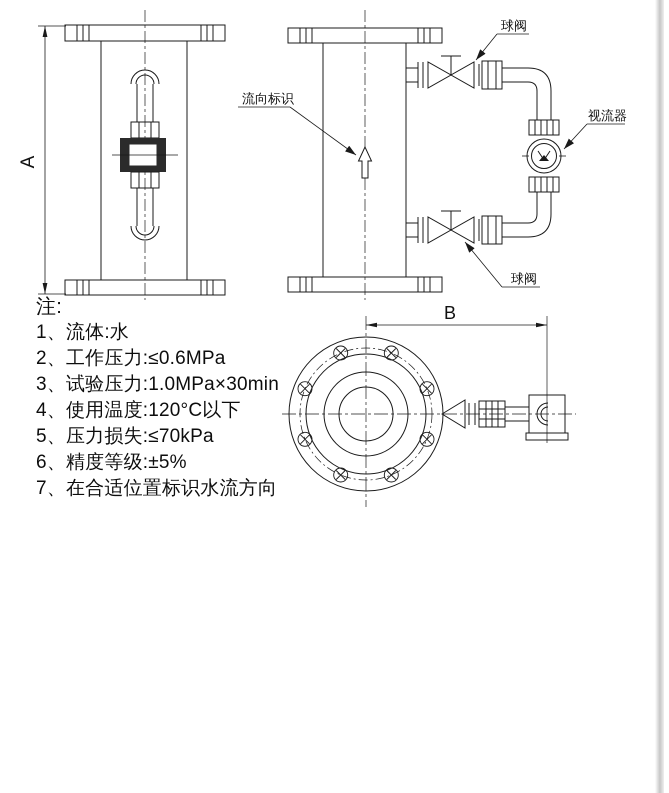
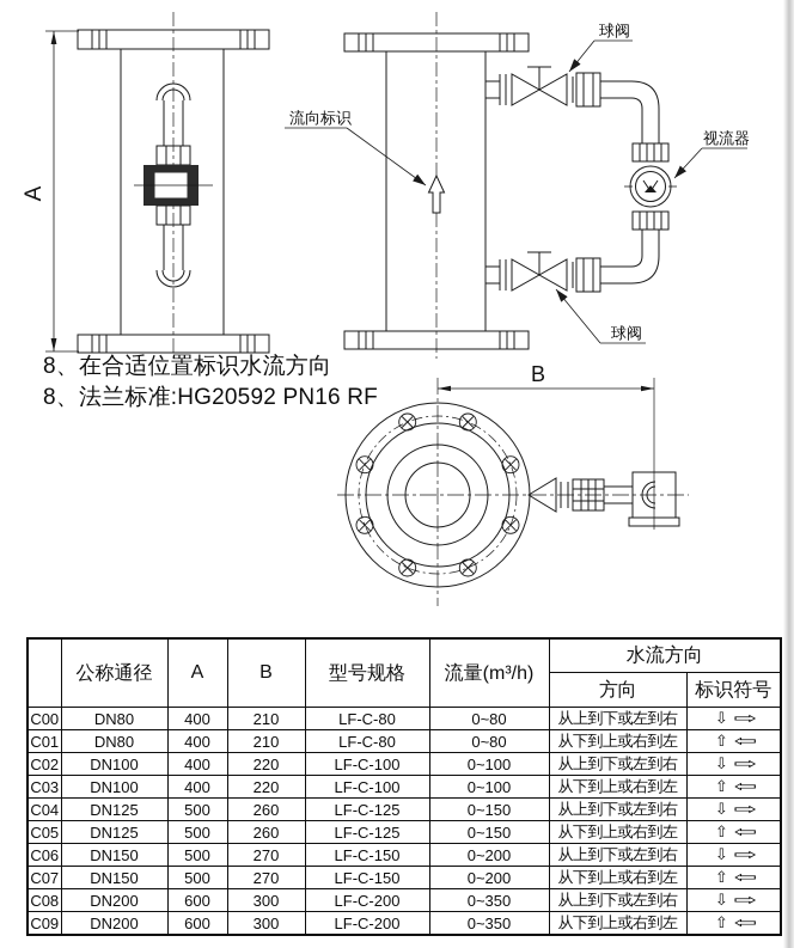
  流向标识
  球阀
  视流器
  球阀
  B
- 注:
- 1、流体:水
- 2、工作压力:≤0.6MPa
- 3、试验压力:1.0MPa×30min
- 4、使用温度:120°C以下
- 5、压力损失:≤70kPa
- 6、精度等级:±5%
- 7、在合适位置标识水流方向
+ 8、在合适位置标识水流方向
+ 8、法兰标准:HG20592 PN16 RF
+ 	公称通径	A	B	型号规格	流量(m³/h)	水流方向
+ 方向	标识符号
+ C00	DN80	400	210	LF-C-80	0~80	从上到下或左到右	⇩ ⇨
+ C01	DN80	400	210	LF-C-80	0~80	从下到上或右到左	⇧ ⇦
+ C02	DN100	400	220	LF-C-100	0~100	从上到下或左到右	⇩ ⇨
+ C03	DN100	400	220	LF-C-100	0~100	从下到上或右到左	⇧ ⇦
+ C04	DN125	500	260	LF-C-125	0~150	从上到下或左到右	⇩ ⇨
+ C05	DN125	500	260	LF-C-125	0~150	从下到上或右到左	⇧ ⇦
+ C06	DN150	500	270	LF-C-150	0~200	从上到下或左到右	⇩ ⇨
+ C07	DN150	500	270	LF-C-150	0~200	从下到上或右到左	⇧ ⇦
+ C08	DN200	600	300	LF-C-200	0~350	从上到下或左到右	⇩ ⇨
+ C09	DN200	600	300	LF-C-200	0~350	从下到上或右到左	⇧ ⇦
